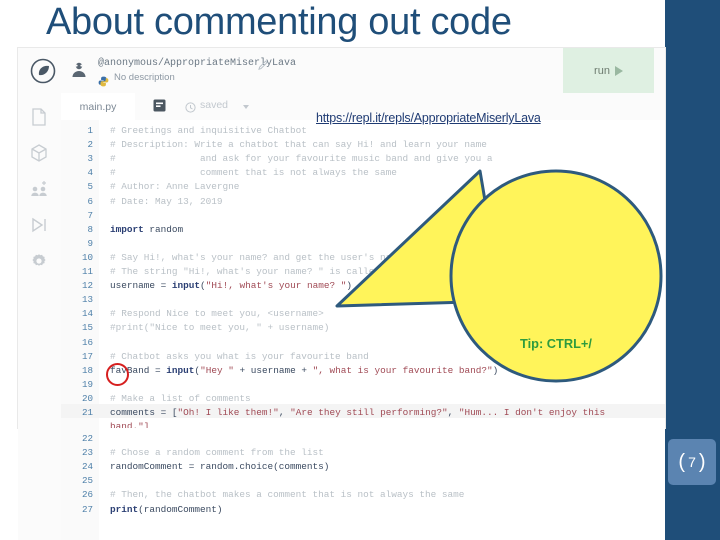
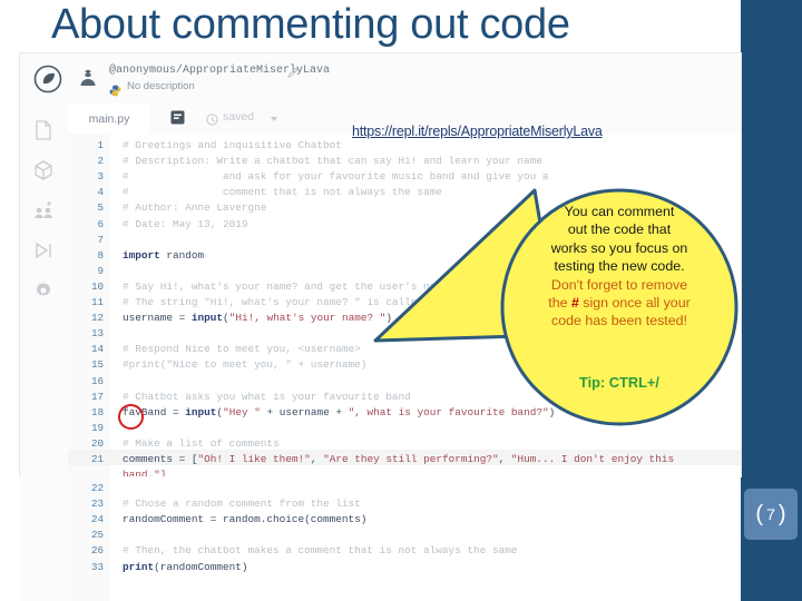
  About commenting out code
  @anonymous/AppropriateMiseryLava
  No description
- run
  main.py
  saved
  1
  # Greetings and inquisitive Chatbot
  2
  # Description: Write a chatbot that can say Hi! and learn your name
  3
  # and ask for your favourite music band and give you a
  4
  # comment that is not always the same
  5
  # Author: Anne Lavergne
  6
  # Date: May 13, 2019
  7
  8
  import random
  9
  10
  # Say Hi!, what's your name? and get the user's n
  11
  # The string "Hi!, what's your name? " is call
  12
  username = input("Hi!, what's your name? ")
  13
  14
  # Respond Nice to meet you, <username>
  15
  #print("Nice to meet you, " + username)
  16
  17
  # Chatbot asks you what is your favourite band
  18
  favBand = input("Hey " + username + ", what is your favourite band?")
  19
  20
  # Make a list of comments
  21
  comments = ["Oh! I like them!", "Are they still performing?", "Hum... I don't enjoy this
  band."]
  22
  23
  # Chose a random comment from the list
  24
  randomComment = random.choice(comments)
  25
  26
  # Then, the chatbot makes a comment that is not always the same
- 27
+ 33
  print(randomComment)
  https://repl.it/repls/AppropriateMiserlyLava
+ You can comment
+ out the code that
+ works so you focus on
+ testing the new code.
+ Don't forget to remove
+ the # sign once all your
+ code has been tested!
  Tip: CTRL+/
  (
  7
  )
